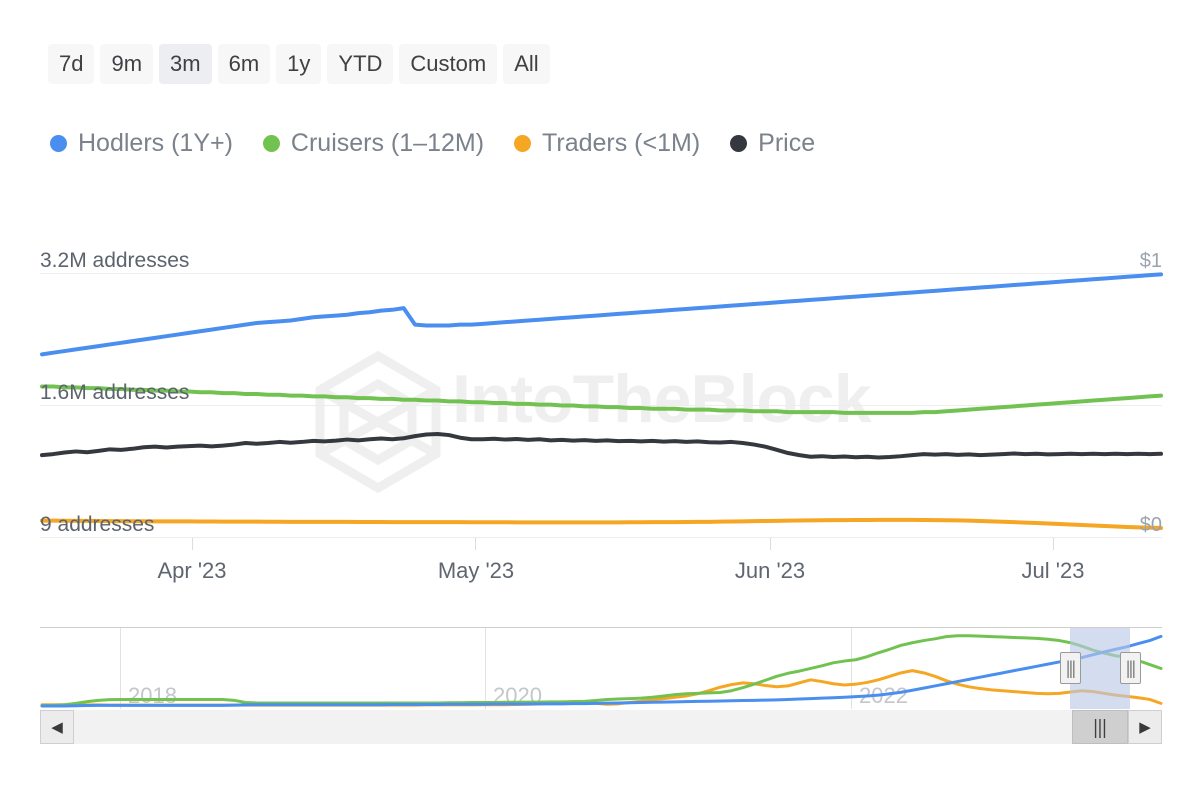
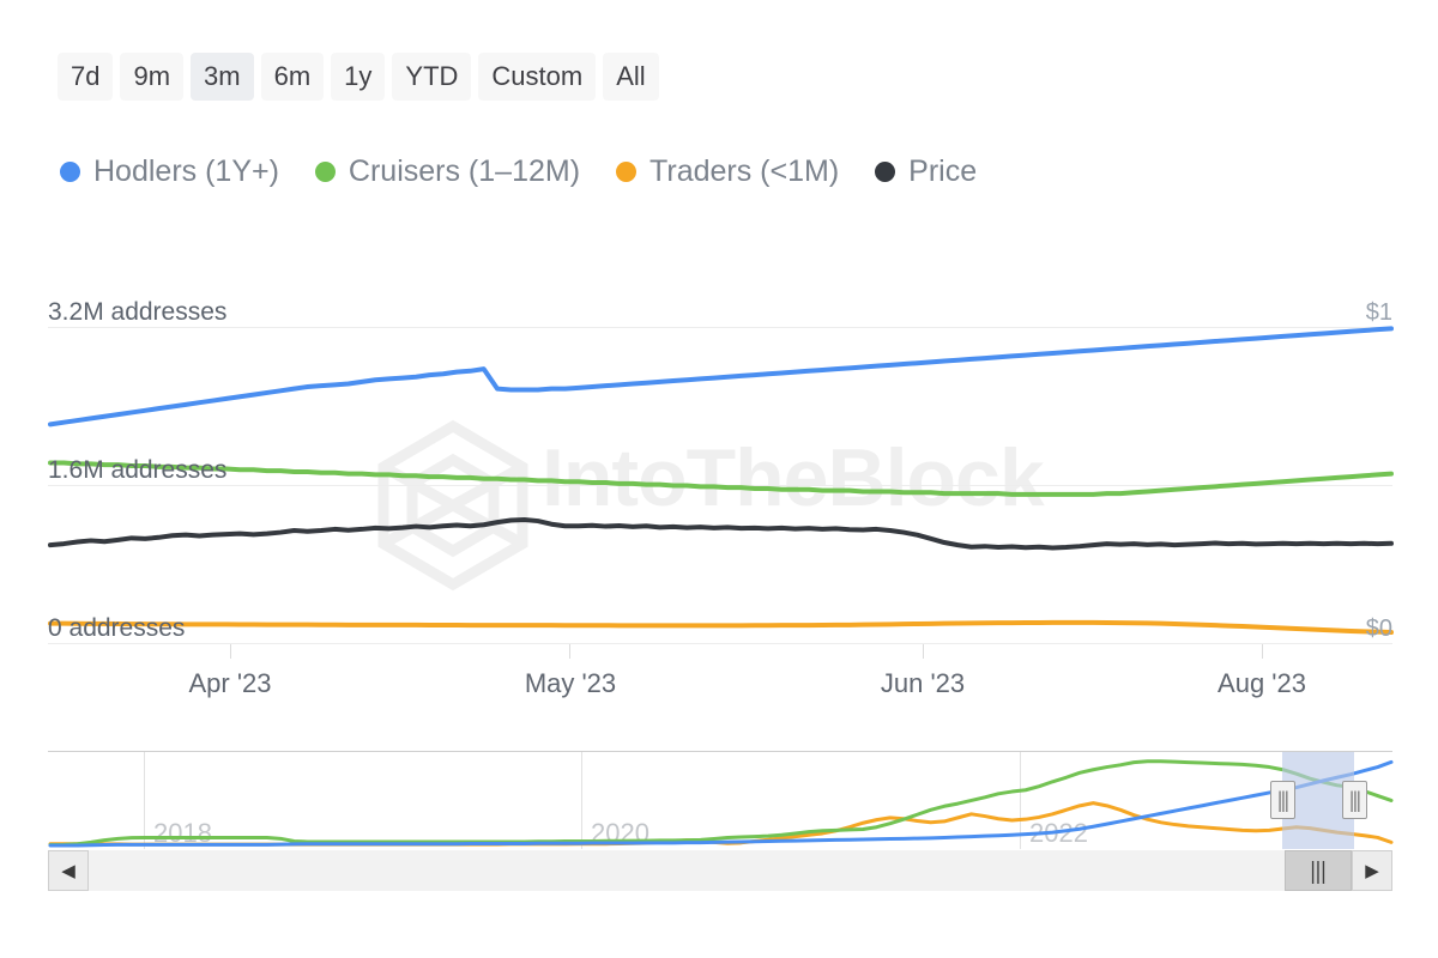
  7d
  9m
  3m
  6m
  1y
  YTD
  Custom
  All
  Hodlers (1Y+)
  Cruisers (1–12M)
  Traders (<1M)
  Price
  IntoTheBlock
  3.2M addresses
  1.6M addresses
- 9 addresses
+ 0 addresses
  $1
  $0
  Apr '23
  May '23
  Jun '23
- Jul '23
+ Aug '23
  2018
  2020
  |||
  |||
  ◀
  |||
  ▶
